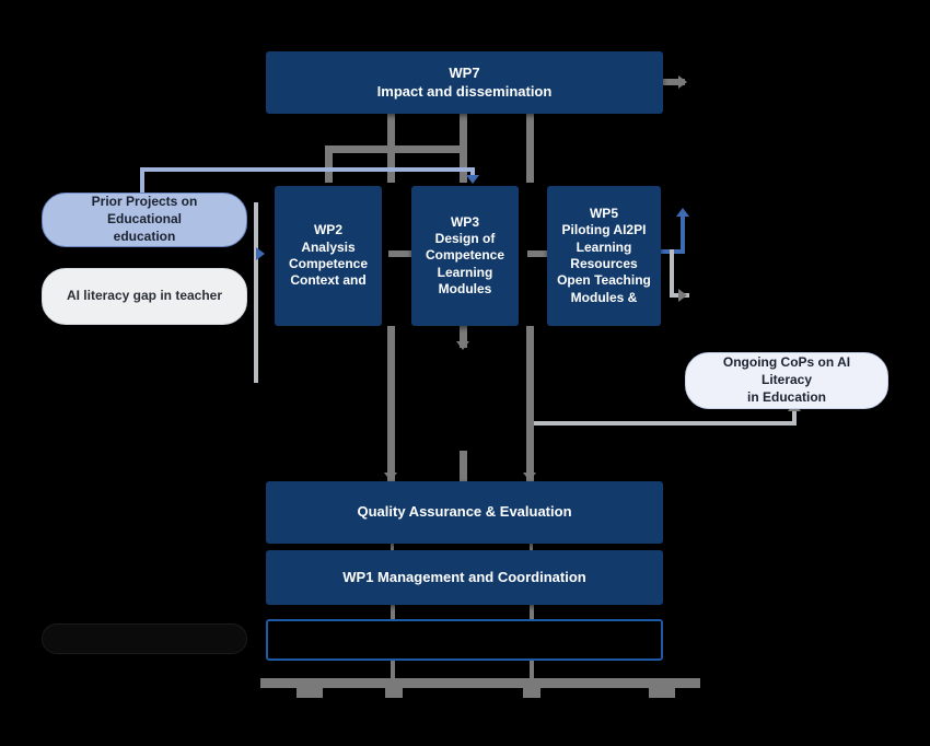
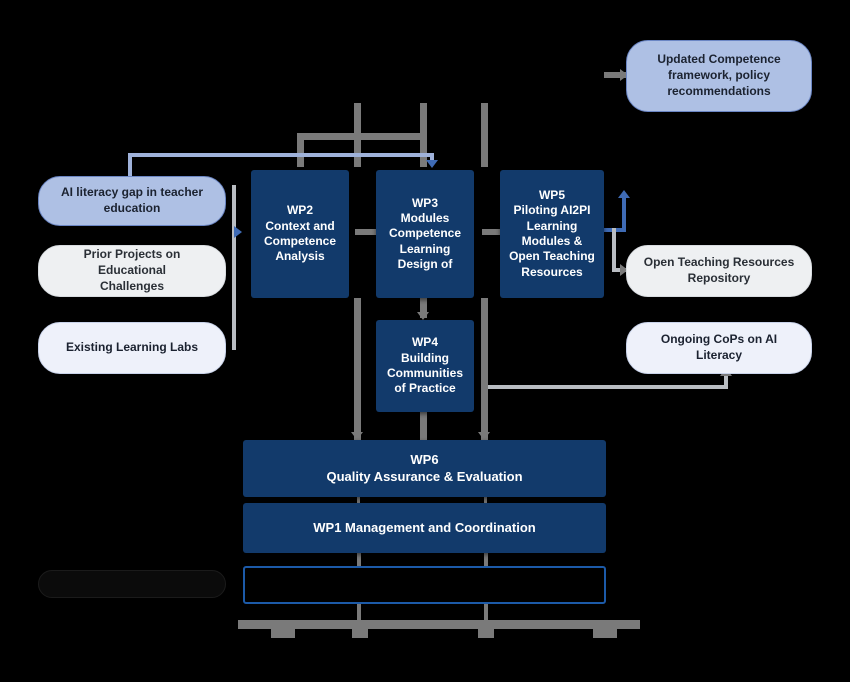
- WP7
- Impact and dissemination
  WP2
- Analysis
+ Context and
  Competence
- Context and
+ Analysis
  WP3
- Design of
+ Modules
  Competence
  Learning
- Modules
+ Design of
  WP5
  Piloting AI2PI
  Learning
- Resources
+ Modules &
  Open Teaching
- Modules &
+ Resources
+ WP4
+ Building
+ Communities
+ of Practice
+ WP6
  Quality Assurance & Evaluation
  WP1 Management and Coordination
- Prior Projects on Educational
+ AI literacy gap in teacher
  education
- AI literacy gap in teacher
+ Prior Projects on Educational
+ Challenges
+ Existing Learning Labs
+ Updated Competence
+ framework, policy
+ recommendations
+ Open Teaching Resources
+ Repository
  Ongoing CoPs on AI Literacy
- in Education
